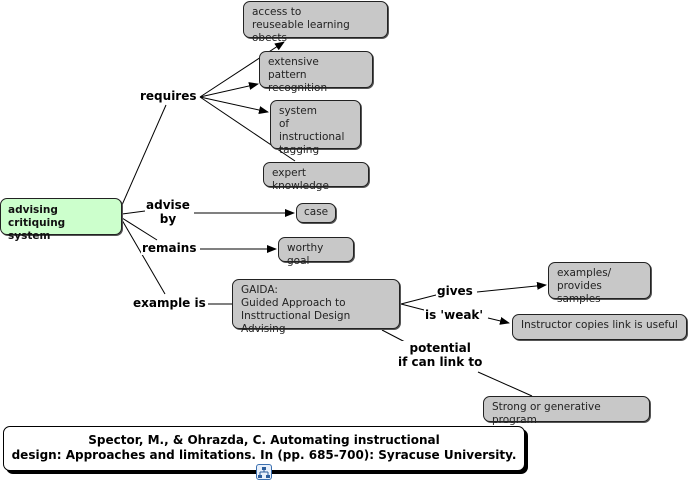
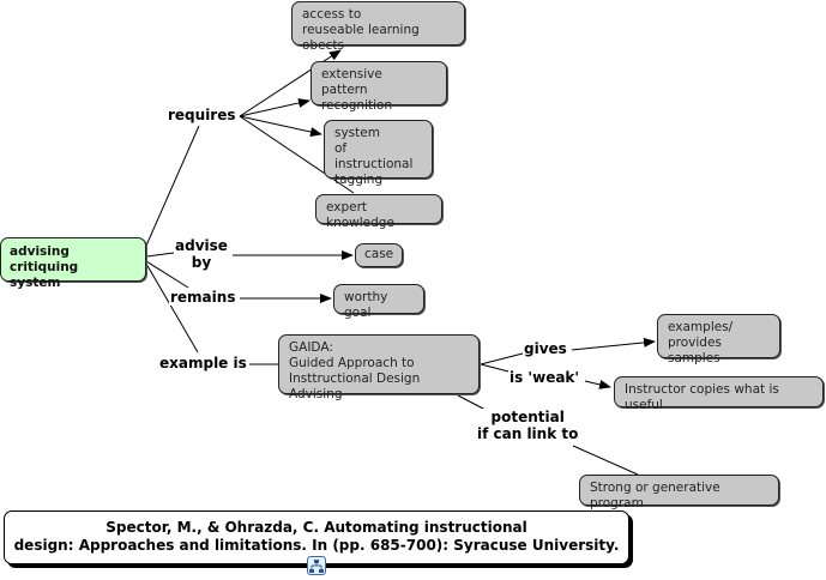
  advising critiquing
  system
  access to
  reuseable learning obects
  extensive
  pattern recognition
  system
  of instructional
  tagging
  expert knowledge
  case
  worthy goal
  GAIDA:
  Guided Approach to
  Insttructional Design Advising
  examples/
  provides samples
- Instructor copies link is useful
+ Instructor copies what is useful
  Strong or generative program
  requires
  advise
  by
  remains
  example is
  gives
  is 'weak'
  potential
  if can link to
  Spector, M., & Ohrazda, C. Automating instructional
  design: Approaches and limitations. In (pp. 685-700): Syracuse University.
